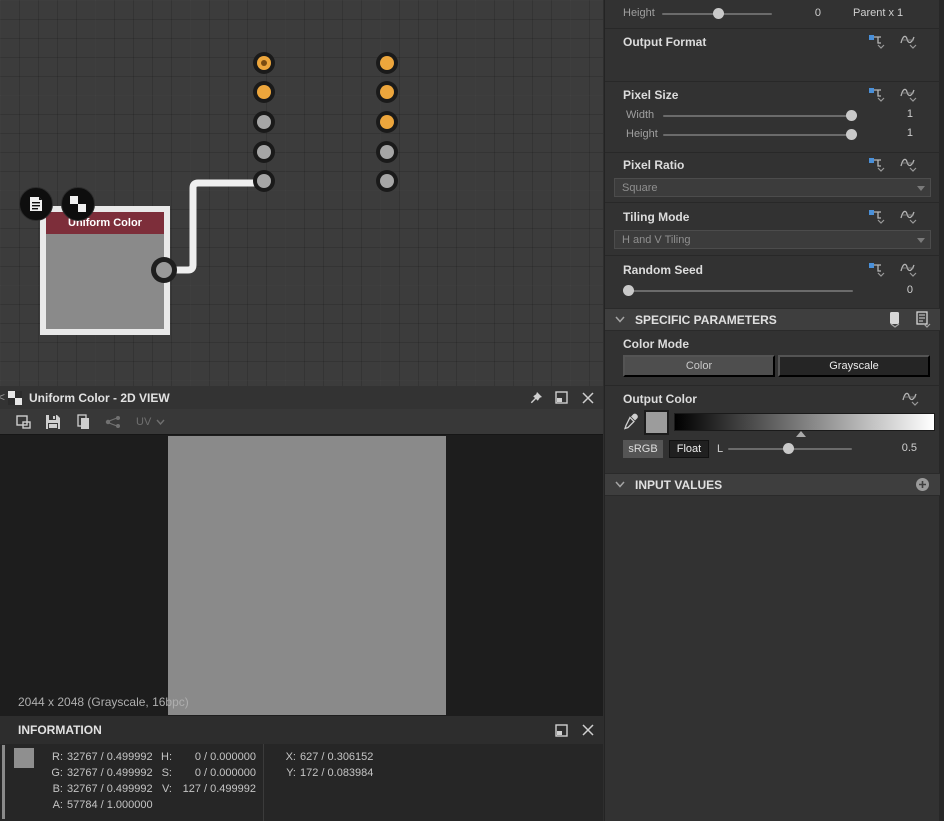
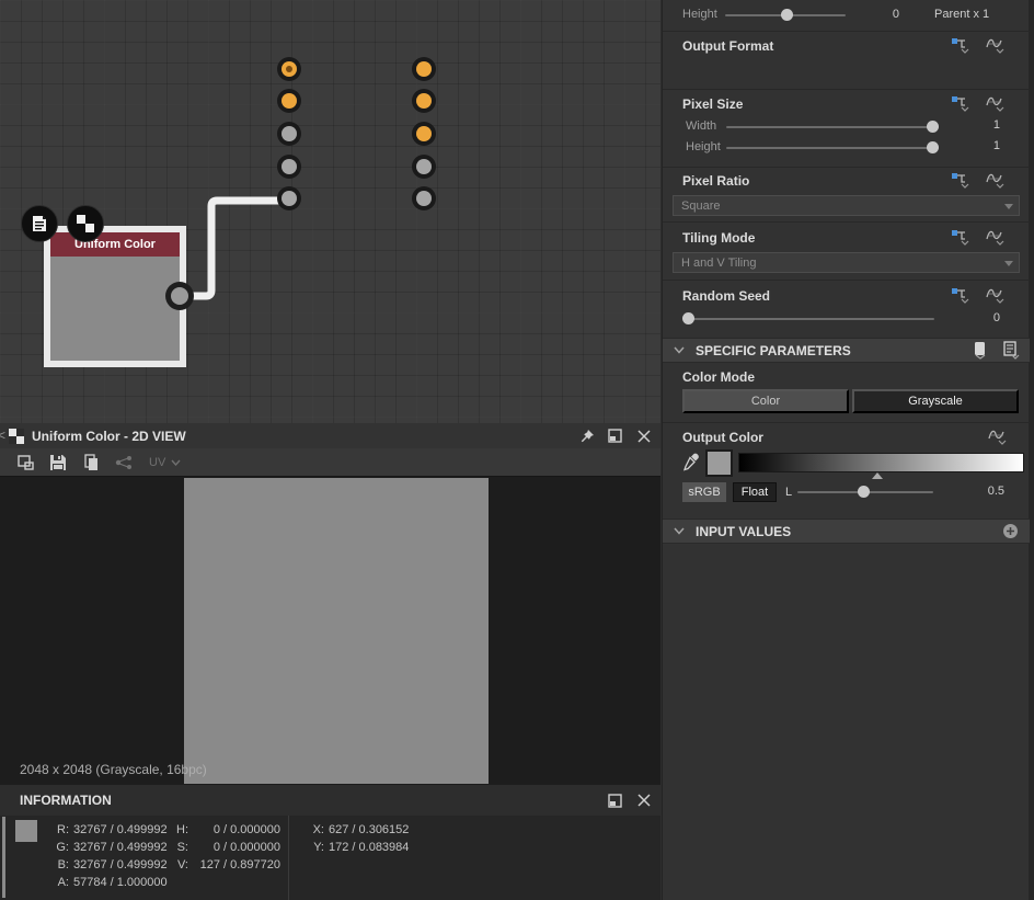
  Uniform Color
  Uniform Color - 2D VIEW
  UV
- 2044 x 2048 (Grayscale, 16bpc)
+ 2048 x 2048 (Grayscale, 16bpc)
  <
  INFORMATION
  R:
  32767 / 0.499992
  G:
  32767 / 0.499992
  B:
  32767 / 0.499992
  A:
  57784 / 1.000000
  H:
  0 / 0.000000
  S:
  0 / 0.000000
  V:
- 127 / 0.499992
+ 127 / 0.897720
  X:
  627 / 0.306152
  Y:
  172 / 0.083984
  Height
  0
  Parent x 1
  Output Format
  Pixel Size
  Width
  1
  Height
  1
  Pixel Ratio
  Square
  Tiling Mode
  H and V Tiling
  Random Seed
  0
  SPECIFIC PARAMETERS
  Color Mode
  Color
  Grayscale
  Output Color
  sRGB
  Float
  L
  0.5
  INPUT VALUES
